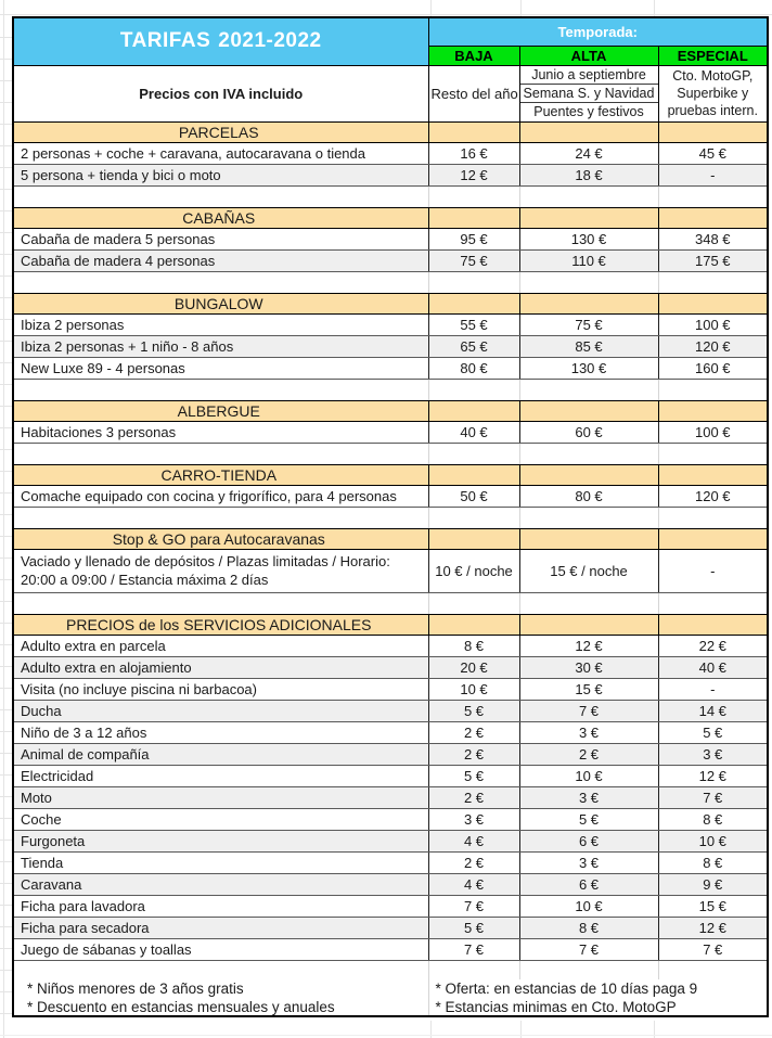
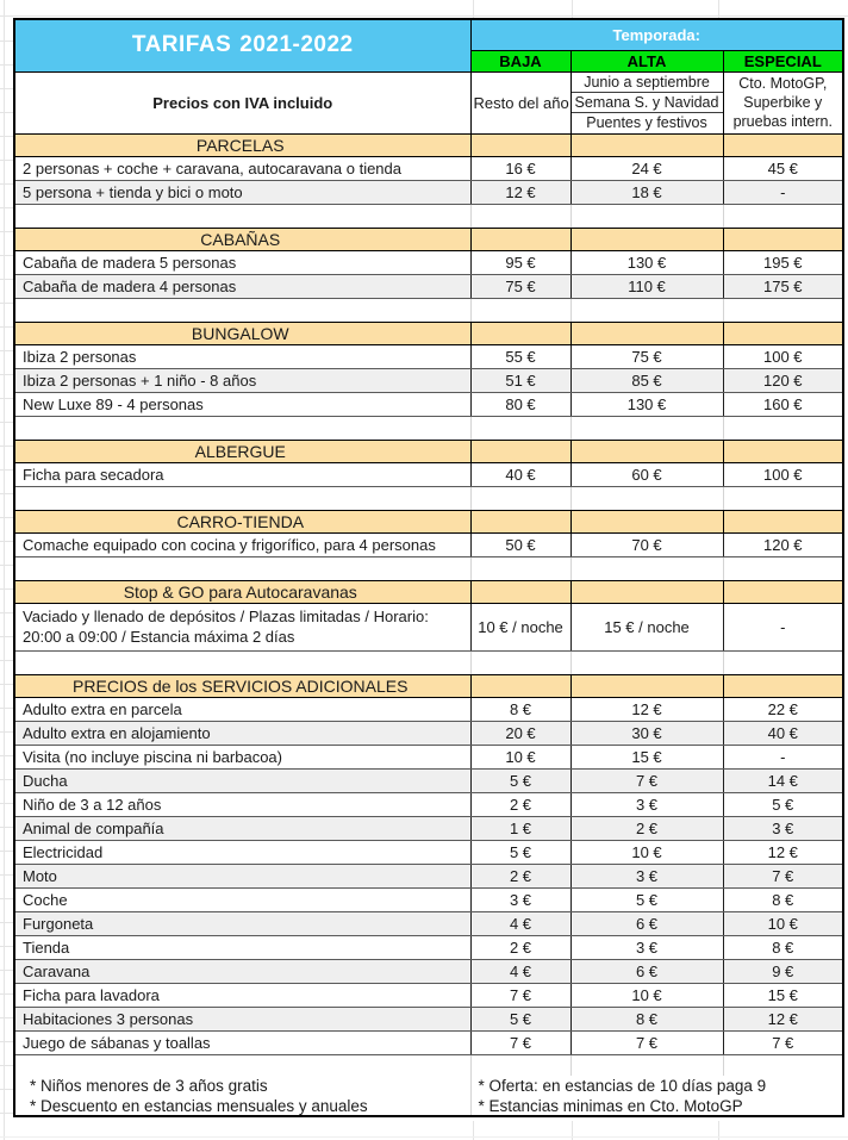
  TARIFAS 2021-2022	Temporada:
  BAJA	ALTA	ESPECIAL
  Precios con IVA incluido	Resto del año	Junio a septiembre Semana S. y Navidad Puentes y festivos	Cto. MotoGP, Superbike y pruebas intern.
  PARCELAS
  2 personas + coche + caravana, autocaravana o tienda	16 €	24 €	45 €
  5 persona + tienda y bici o moto	12 €	18 €	-
  CABAÑAS
- Cabaña de madera 5 personas	95 €	130 €	348 €
+ Cabaña de madera 5 personas	95 €	130 €	195 €
  Cabaña de madera 4 personas	75 €	110 €	175 €
  BUNGALOW
  Ibiza 2 personas	55 €	75 €	100 €
- Ibiza 2 personas + 1 niño - 8 años	65 €	85 €	120 €
+ Ibiza 2 personas + 1 niño - 8 años	51 €	85 €	120 €
  New Luxe 89 - 4 personas	80 €	130 €	160 €
  ALBERGUE
- Habitaciones 3 personas	40 €	60 €	100 €
+ Ficha para secadora	40 €	60 €	100 €
  CARRO-TIENDA
- Comache equipado con cocina y frigorífico, para 4 personas	50 €	80 €	120 €
+ Comache equipado con cocina y frigorífico, para 4 personas	50 €	70 €	120 €
  Stop & GO para Autocaravanas
  Vaciado y llenado de depósitos / Plazas limitadas / Horario: 20:00 a 09:00 / Estancia máxima 2 días	10 € / noche	15 € / noche	-
  PRECIOS de los SERVICIOS ADICIONALES
  Adulto extra en parcela	8 €	12 €	22 €
  Adulto extra en alojamiento	20 €	30 €	40 €
  Visita (no incluye piscina ni barbacoa)	10 €	15 €	-
  Ducha	5 €	7 €	14 €
  Niño de 3 a 12 años	2 €	3 €	5 €
- Animal de compañía	2 €	2 €	3 €
+ Animal de compañía	1 €	2 €	3 €
  Electricidad	5 €	10 €	12 €
  Moto	2 €	3 €	7 €
  Coche	3 €	5 €	8 €
  Furgoneta	4 €	6 €	10 €
  Tienda	2 €	3 €	8 €
  Caravana	4 €	6 €	9 €
  Ficha para lavadora	7 €	10 €	15 €
- Ficha para secadora	5 €	8 €	12 €
+ Habitaciones 3 personas	5 €	8 €	12 €
  Juego de sábanas y toallas	7 €	7 €	7 €
  * Niños menores de 3 años gratis	* Oferta: en estancias de 10 días paga 9
  * Descuento en estancias mensuales y anuales	* Estancias minimas en Cto. MotoGP
